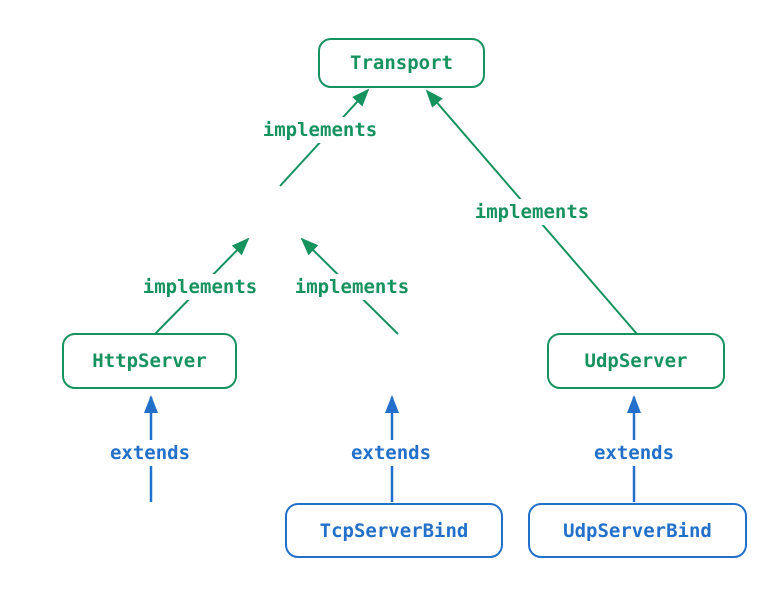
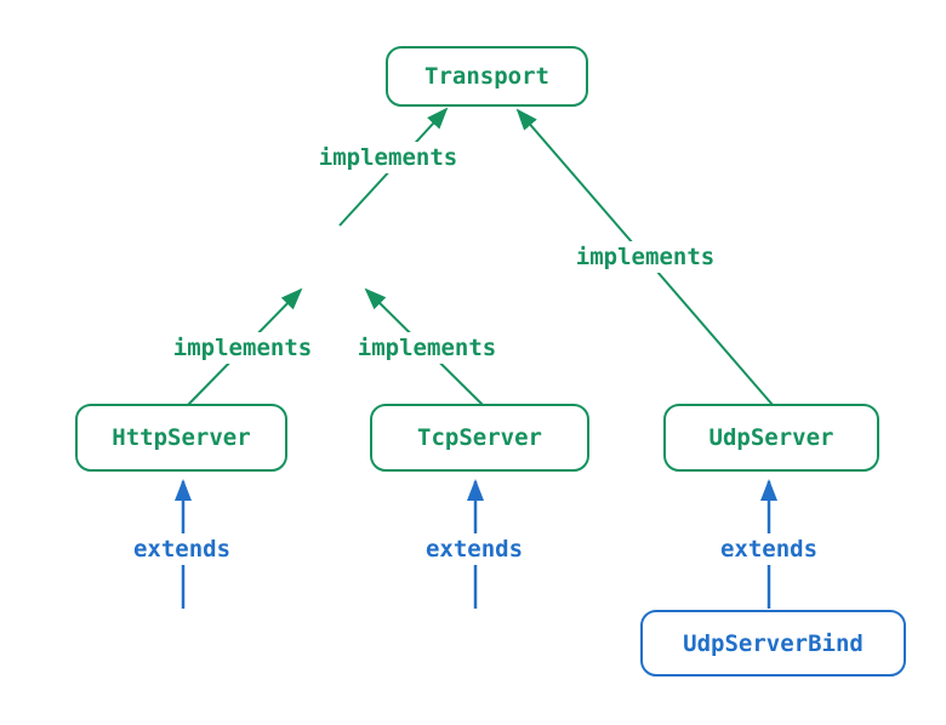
  implements
  implements
  implements
  implements
  extends
  extends
  extends
  Transport
  HttpServer
+ TcpServer
  UdpServer
- TcpServerBind
  UdpServerBind
